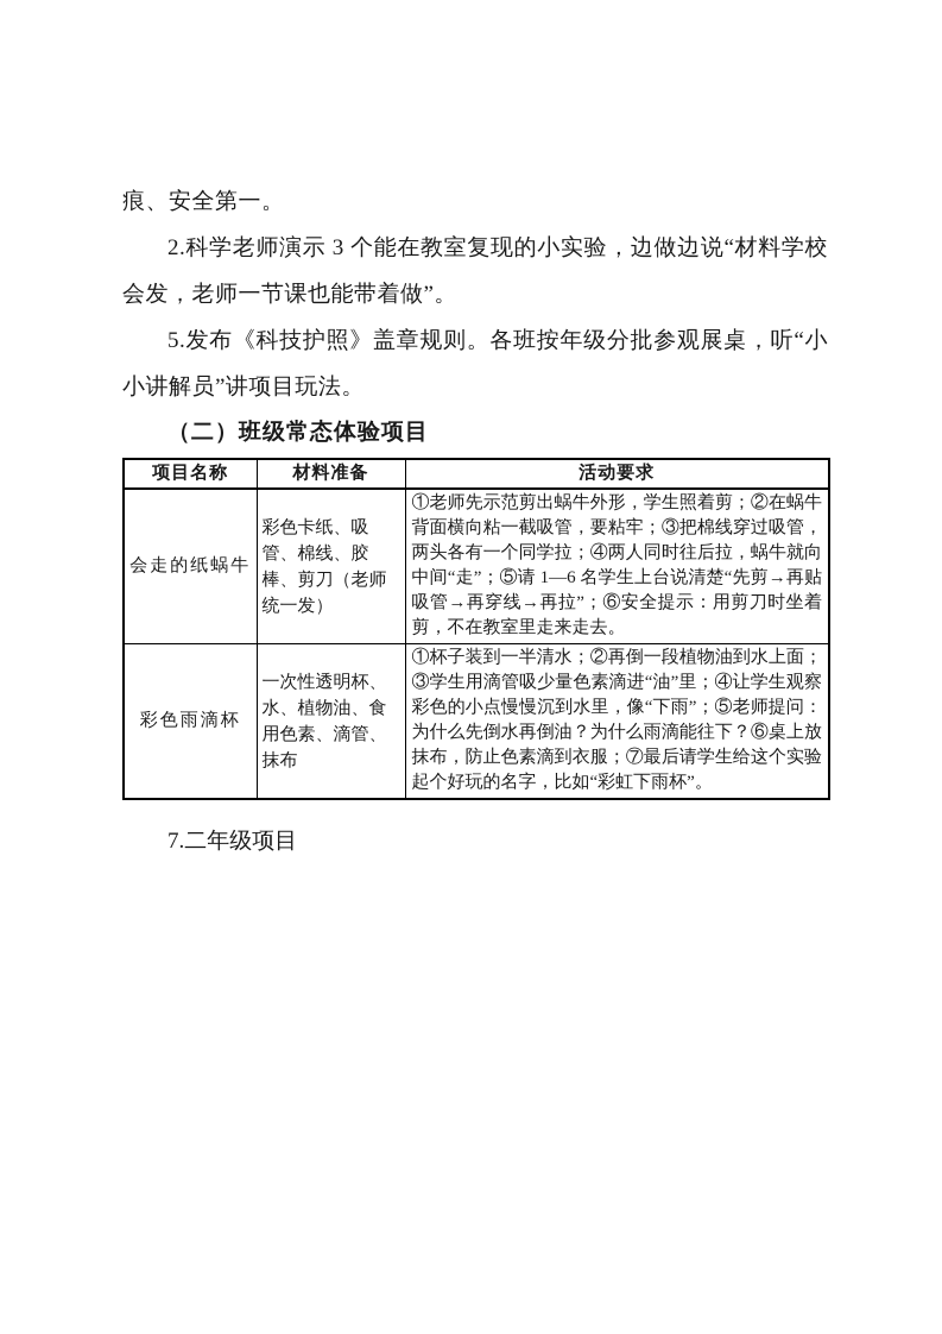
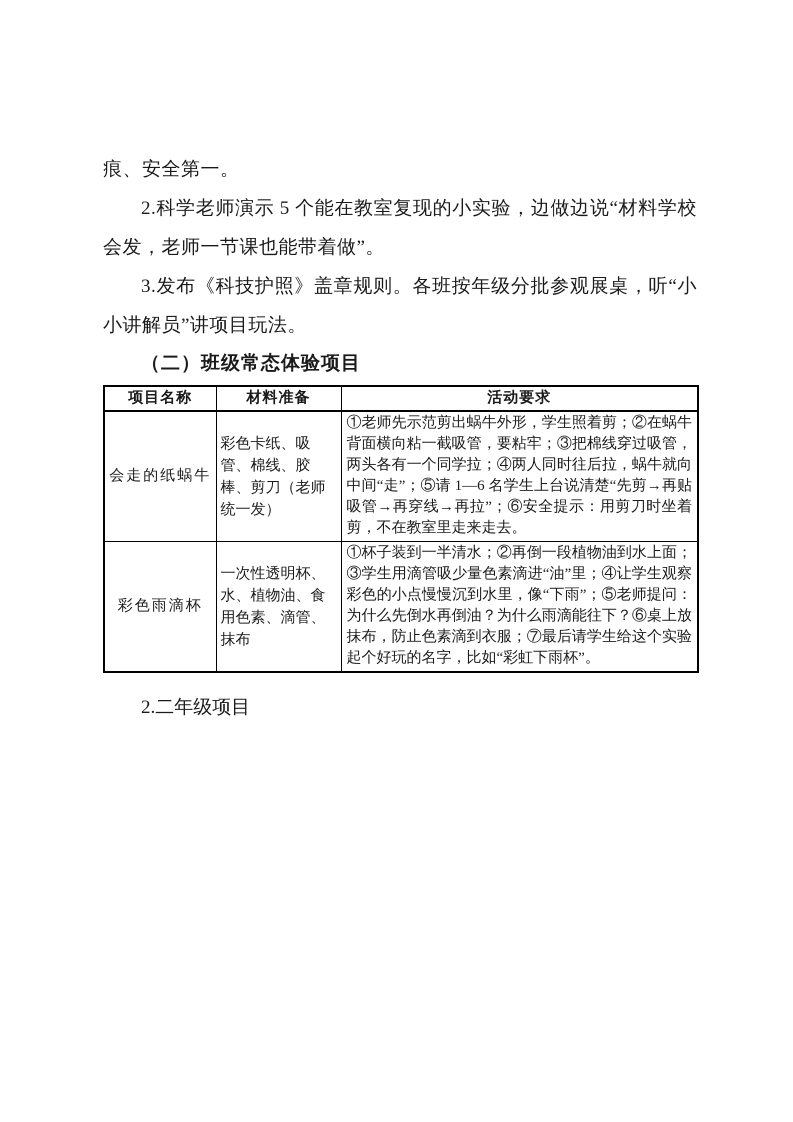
  痕、安全第一。
- 2.科学老师演示 3 个能在教室复现的小实验，边做边说“材料学校会发，老师一节课也能带着做”。
+ 2.科学老师演示 5 个能在教室复现的小实验，边做边说“材料学校会发，老师一节课也能带着做”。
- 5.发布《科技护照》盖章规则。各班按年级分批参观展桌，听“小小讲解员”讲项目玩法。
+ 3.发布《科技护照》盖章规则。各班按年级分批参观展桌，听“小小讲解员”讲项目玩法。
  （二）班级常态体验项目
  项目名称	材料准备	活动要求
  会走的纸蜗牛	彩色卡纸、吸管、棉线、胶棒、剪刀（老师统一发）	①老师先示范剪出蜗牛外形，学生照着剪；②在蜗牛背面横向粘一截吸管，要粘牢；③把棉线穿过吸管，两头各有一个同学拉；④两人同时往后拉，蜗牛就向中间“走”；⑤请 1—6 名学生上台说清楚“先剪→再贴吸管→再穿线→再拉”；⑥安全提示：用剪刀时坐着剪，不在教室里走来走去。
  彩色雨滴杯	一次性透明杯、水、植物油、食用色素、滴管、抹布	①杯子装到一半清水；②再倒一段植物油到水上面；③学生用滴管吸少量色素滴进“油”里；④让学生观察彩色的小点慢慢沉到水里，像“下雨”；⑤老师提问：为什么先倒水再倒油？为什么雨滴能往下？⑥桌上放抹布，防止色素滴到衣服；⑦最后请学生给这个实验起个好玩的名字，比如“彩虹下雨杯”。
- 7.二年级项目
+ 2.二年级项目
